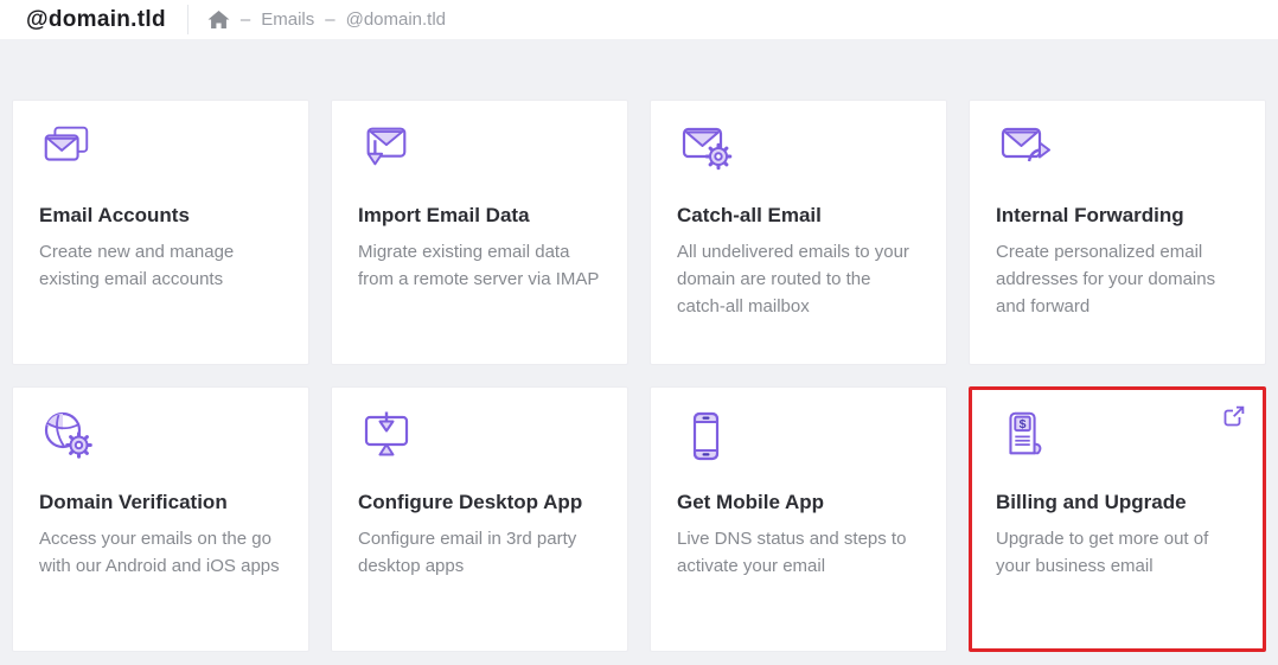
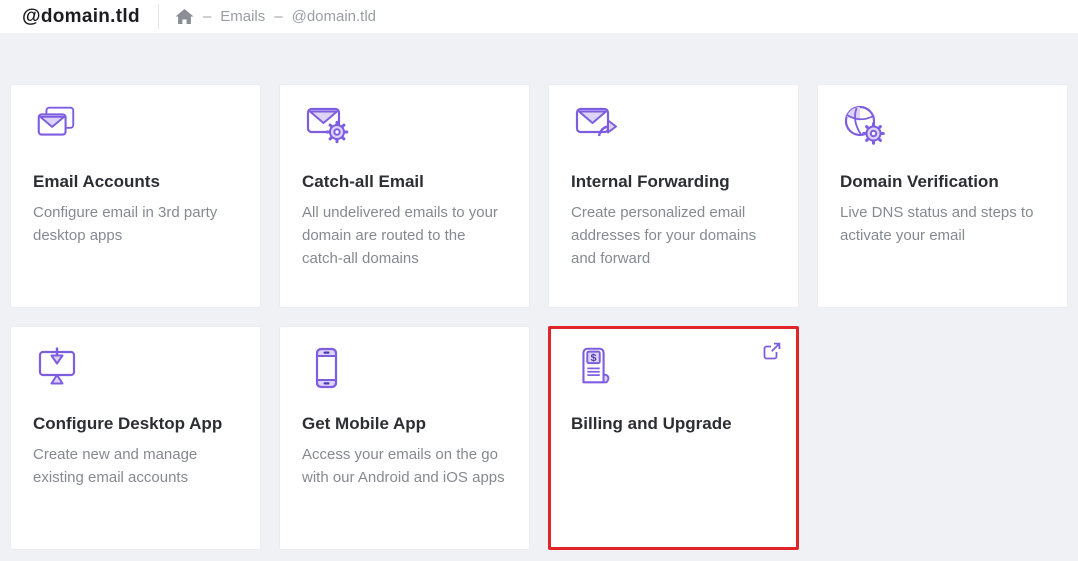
  @domain.tld
  –
  Emails
  –
  @domain.tld
  Email Accounts
- Create new and manage existing email accounts
+ Configure email in 3rd party desktop apps
- Import Email Data
- Migrate existing email data from a remote server via IMAP
  Catch-all Email
- All undelivered emails to your domain are routed to the catch-all mailbox
+ All undelivered emails to your domain are routed to the catch-all domains
  Internal Forwarding
  Create personalized email addresses for your domains and forward
  Domain Verification
- Access your emails on the go with our Android and iOS apps
+ Live DNS status and steps to activate your email
  Configure Desktop App
- Configure email in 3rd party desktop apps
+ Create new and manage existing email accounts
  Get Mobile App
- Live DNS status and steps to activate your email
+ Access your emails on the go with our Android and iOS apps
  $
  Billing and Upgrade
- Upgrade to get more out of your business email
